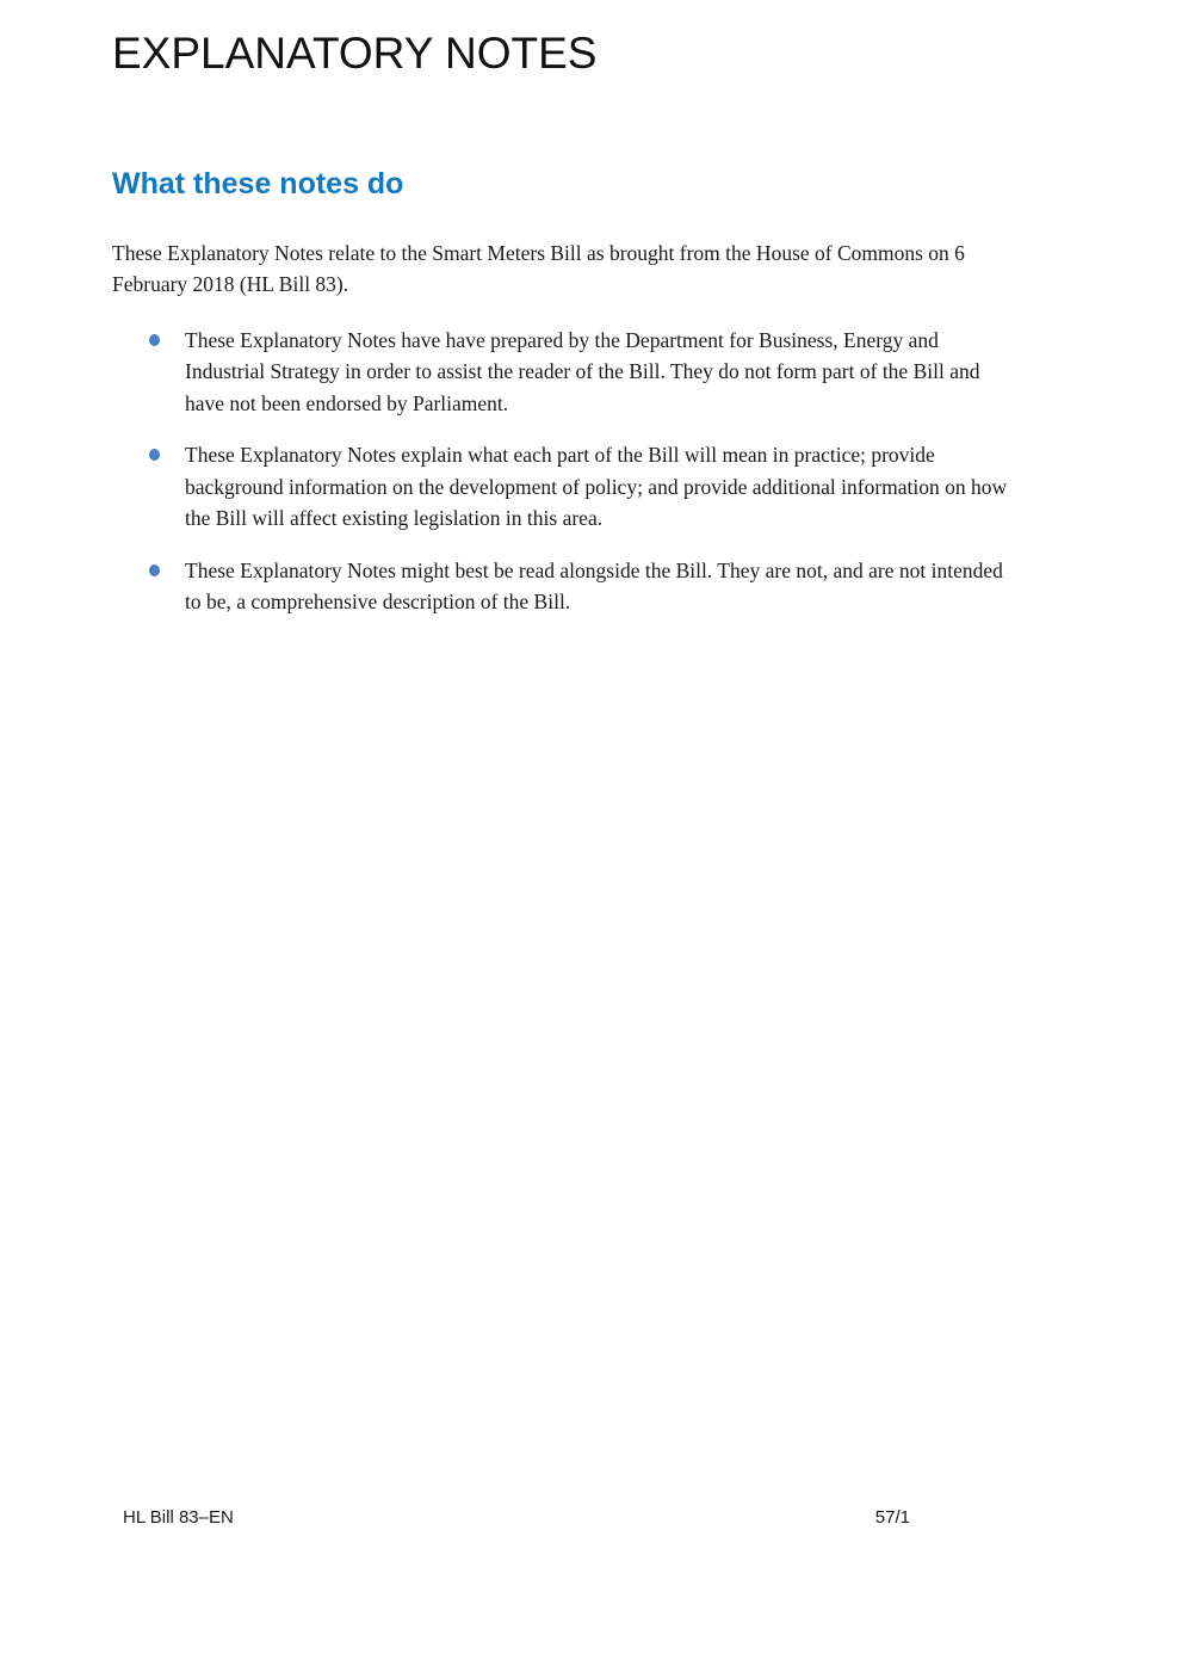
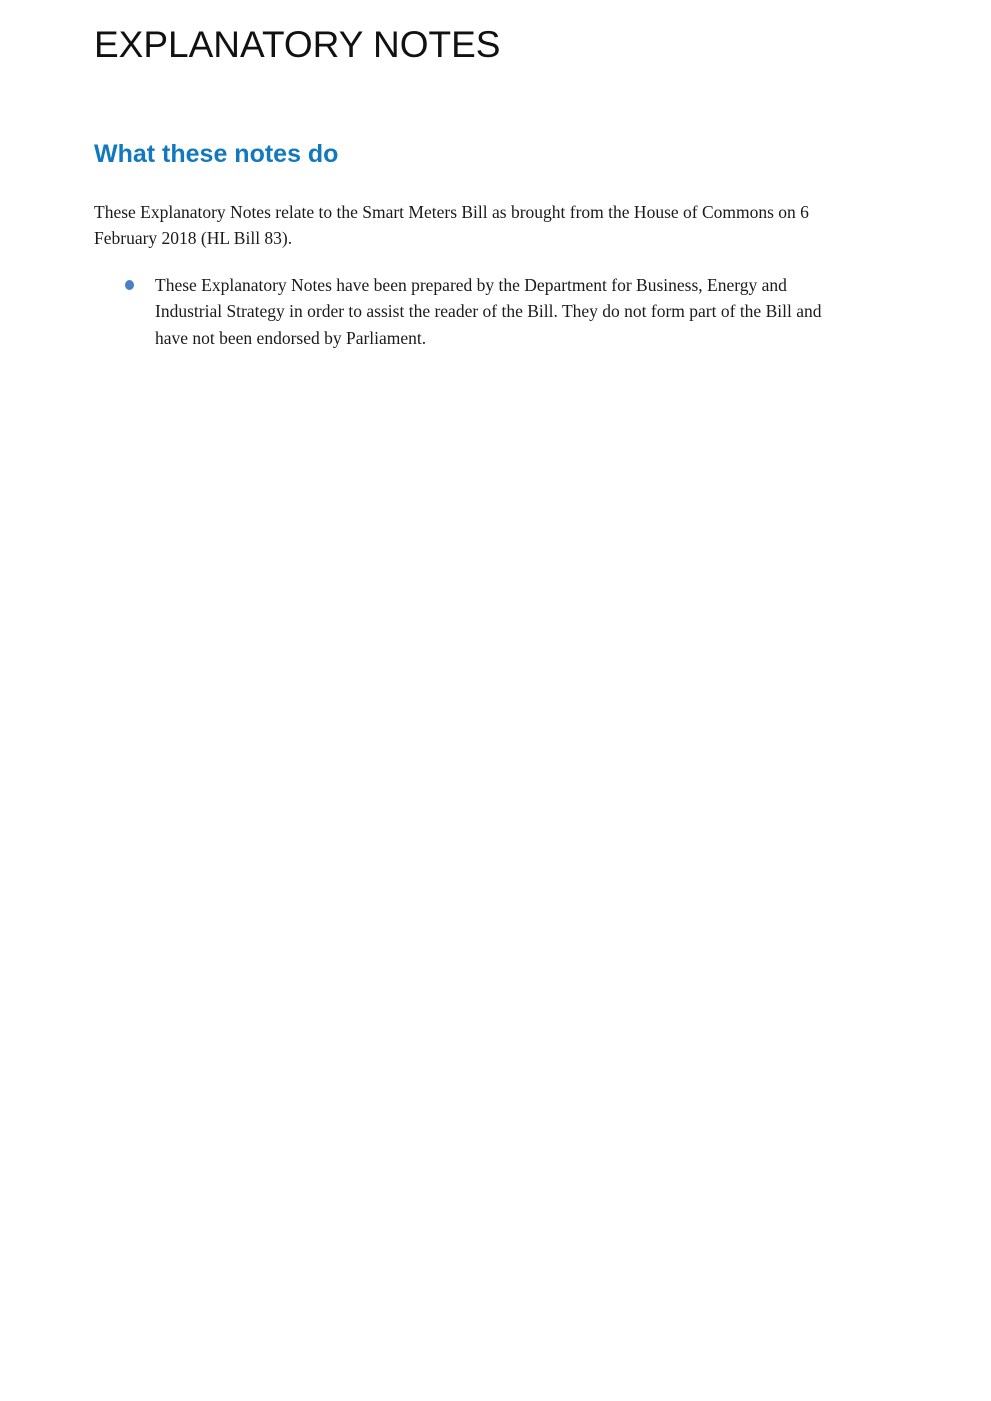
  EXPLANATORY NOTES
  What these notes do
  These Explanatory Notes relate to the Smart Meters Bill as brought from the House of Commons on 6 February 2018 (HL Bill 83).
- These Explanatory Notes have have prepared by the Department for Business, Energy and Industrial Strategy in order to assist the reader of the Bill. They do not form part of the Bill and have not been endorsed by Parliament.
+ These Explanatory Notes have been prepared by the Department for Business, Energy and Industrial Strategy in order to assist the reader of the Bill. They do not form part of the Bill and have not been endorsed by Parliament.
- These Explanatory Notes explain what each part of the Bill will mean in practice; provide background information on the development of policy; and provide additional information on how the Bill will affect existing legislation in this area.
- These Explanatory Notes might best be read alongside the Bill. They are not, and are not intended to be, a comprehensive description of the Bill.
- HL Bill 83–EN
- 57/1
